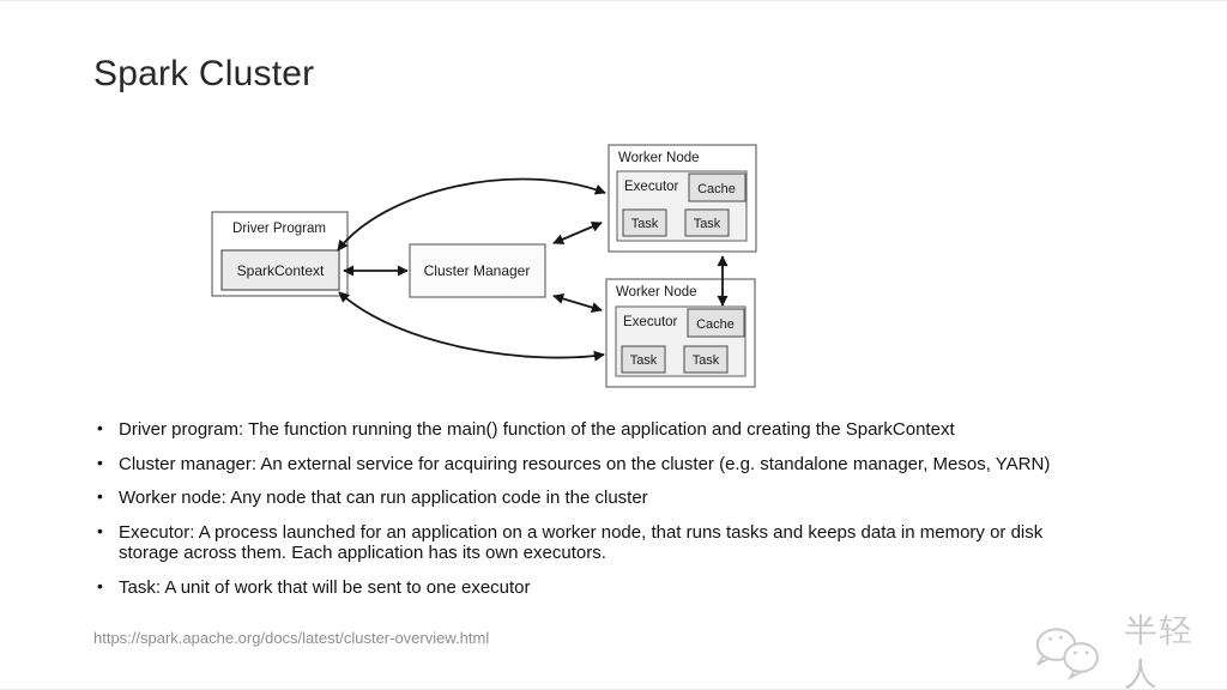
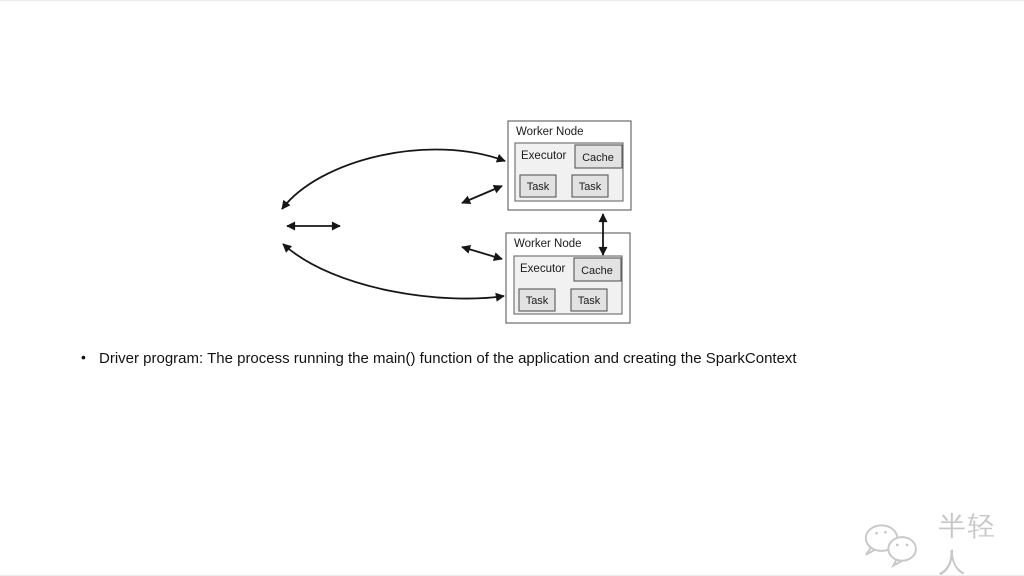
- Spark Cluster
- Driver Program
- SparkContext
- Cluster Manager
  Worker Node
  Executor
  Cache
  Task
  Task
  Worker Node
  Executor
  Cache
  Task
  Task
- Driver program: The function running the main() function of the application and creating the SparkContext
+ Driver program: The process running the main() function of the application and creating the SparkContext
- Cluster manager: An external service for acquiring resources on the cluster (e.g. standalone manager, Mesos, YARN)
- Worker node: Any node that can run application code in the cluster
- Executor: A process launched for an application on a worker node, that runs tasks and keeps data in memory or disk storage across them. Each application has its own executors.
- Task: A unit of work that will be sent to one executor
- https://spark.apache.org/docs/latest/cluster-overview.html
  半轻人
